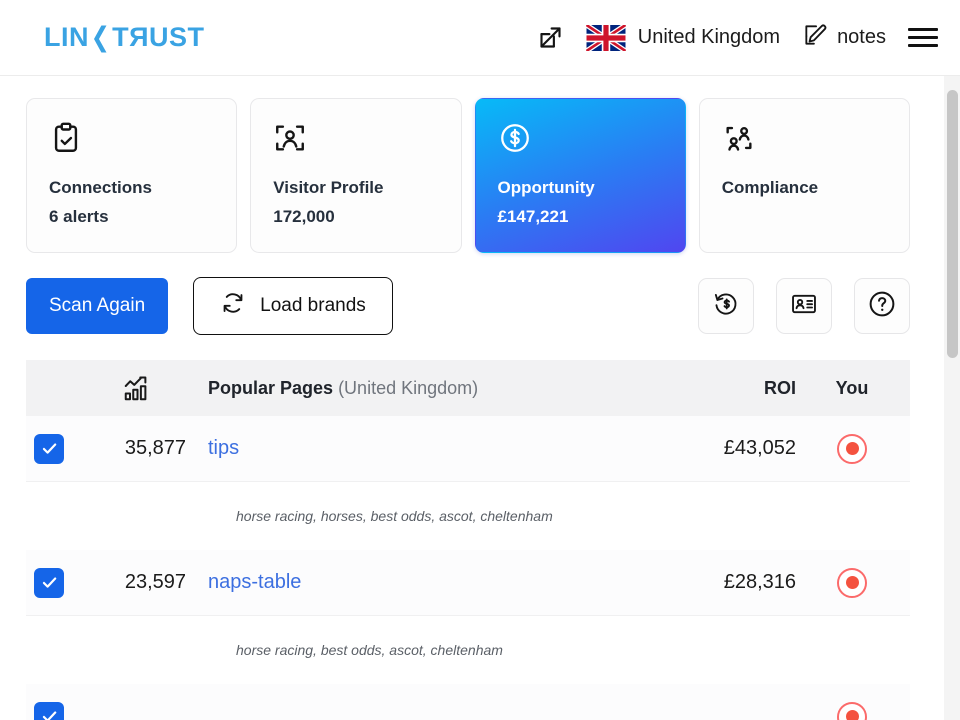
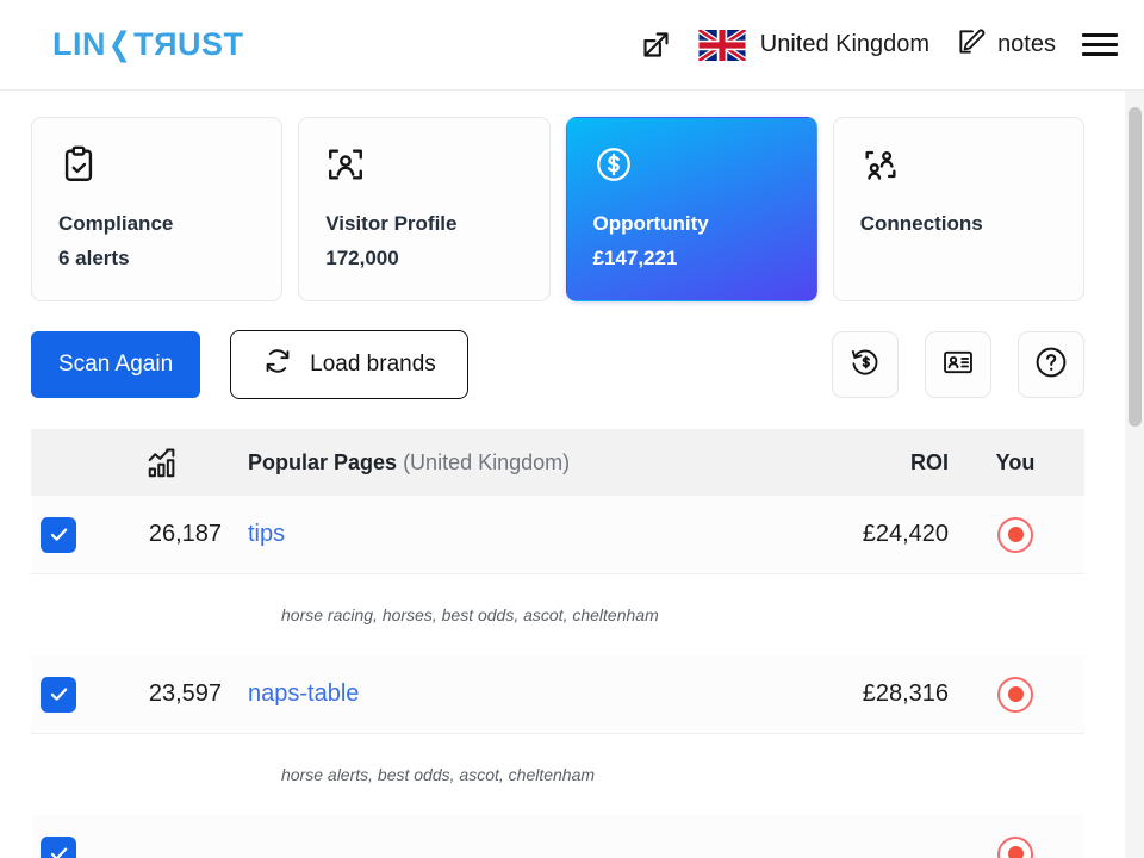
  LIN
  ❮
  T
  Я
  UST
  United Kingdom
  notes
- Connections
+ Compliance
  6 alerts
  Visitor Profile
  172,000
  Opportunity
  £147,221
- Compliance
+ Connections
  Scan Again
  Load brands
  Popular Pages (United Kingdom)
  ROI
  You
- 35,877
+ 26,187
  tips
- £43,052
+ £24,420
  horse racing, horses, best odds, ascot, cheltenham
  23,597
  naps-table
  £28,316
- horse racing, best odds, ascot, cheltenham
+ horse alerts, best odds, ascot, cheltenham
